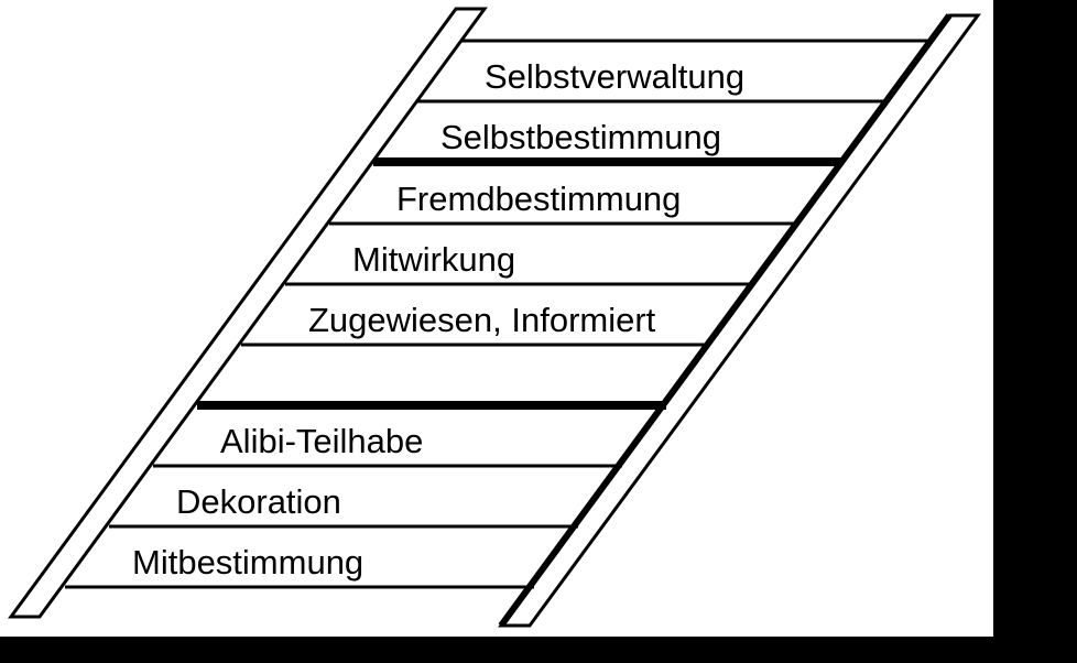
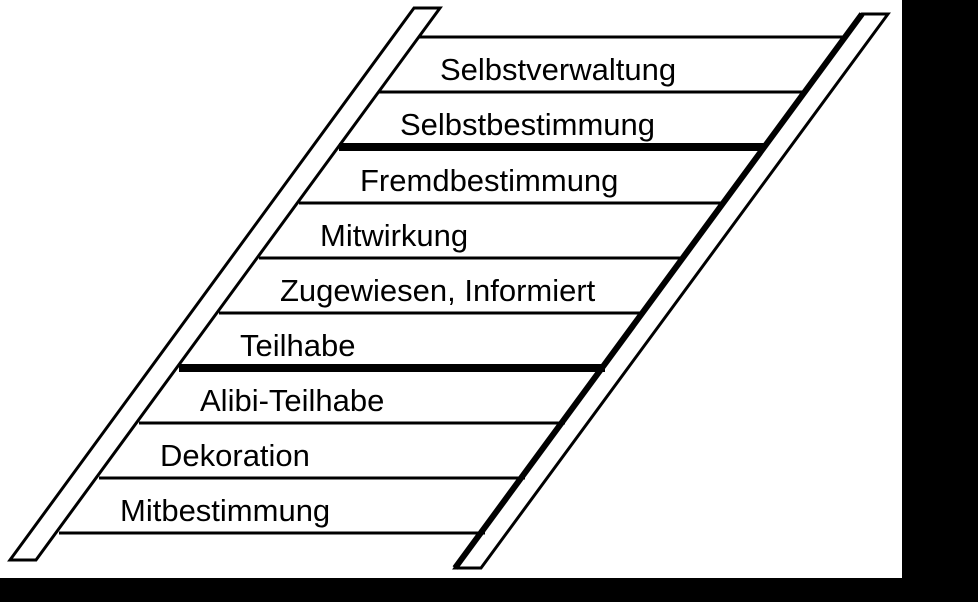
  Selbstverwaltung
  Selbstbestimmung
  Fremdbestimmung
  Mitwirkung
  Zugewiesen, Informiert
+ Teilhabe
  Alibi-Teilhabe
  Dekoration
  Mitbestimmung
